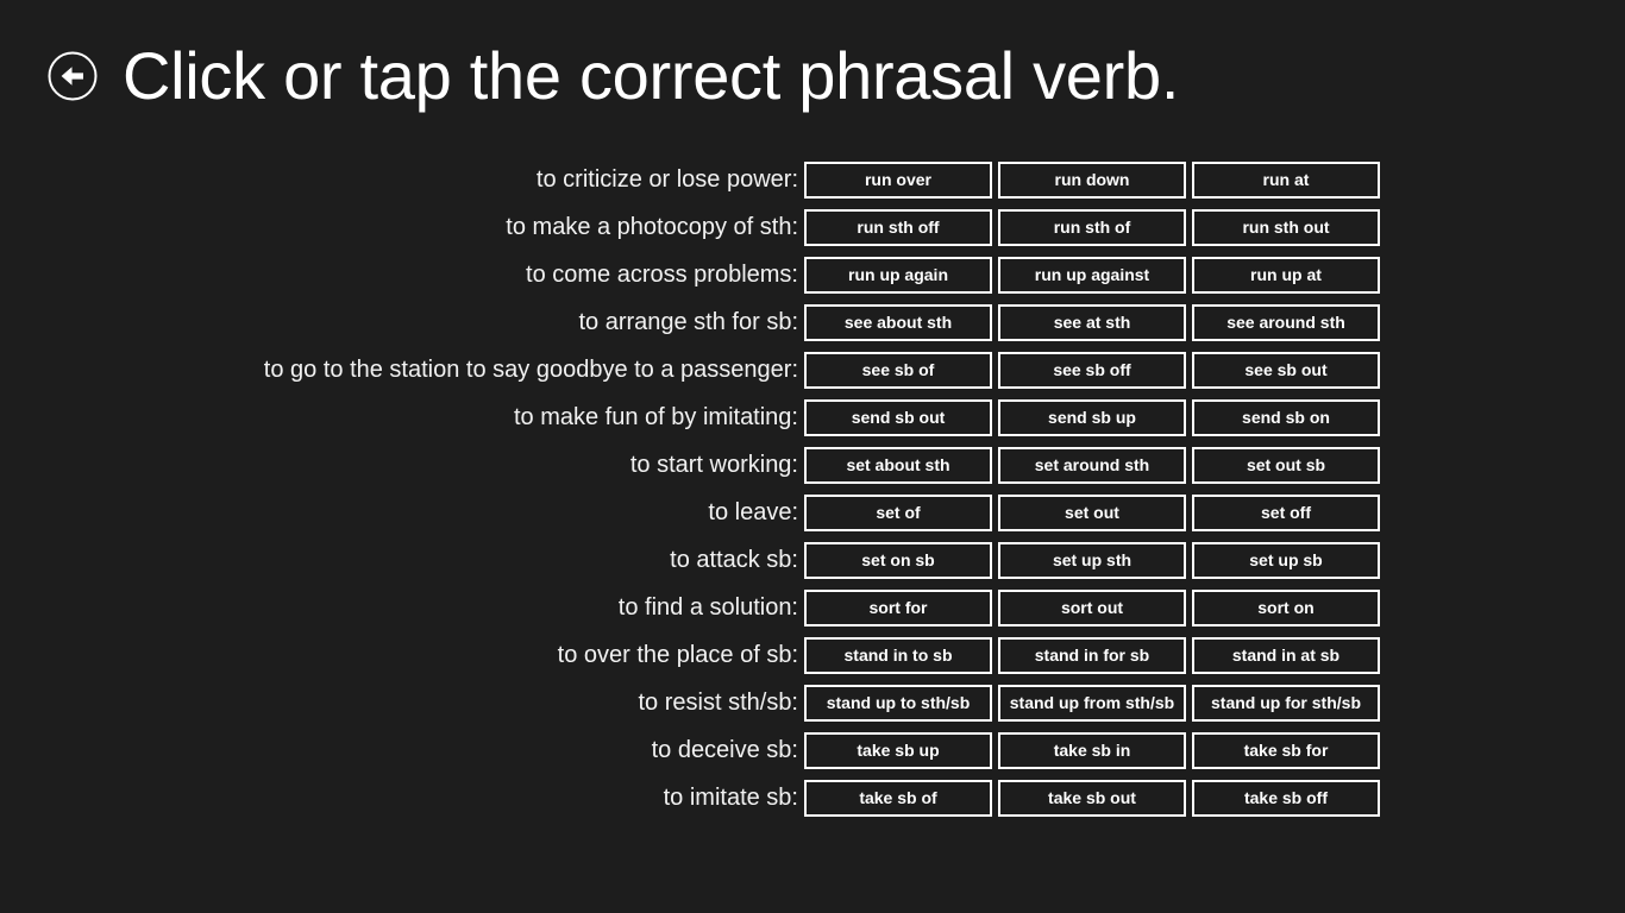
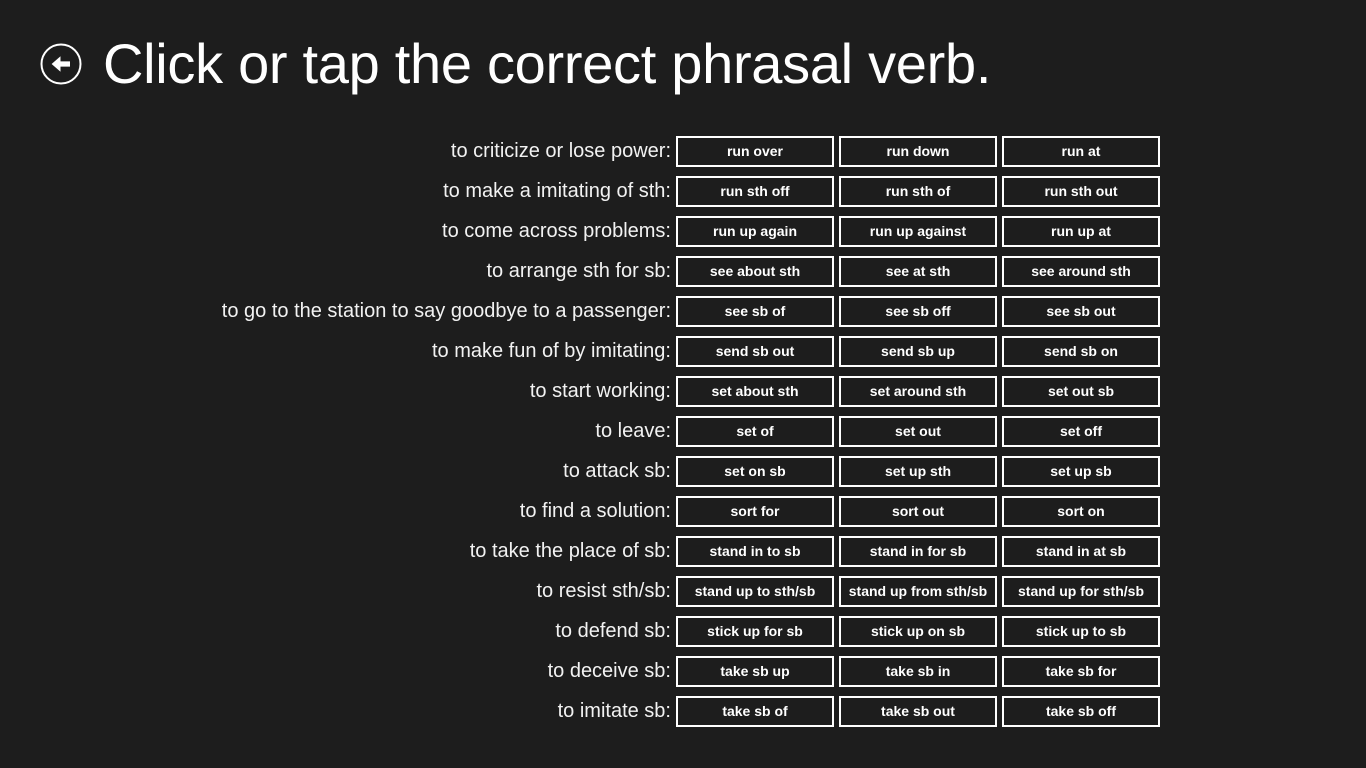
  Click or tap the correct phrasal verb.
  to criticize or lose power:
  run over
  run down
  run at
- to make a photocopy of sth:
+ to make a imitating of sth:
  run sth off
  run sth of
  run sth out
  to come across problems:
  run up again
  run up against
  run up at
  to arrange sth for sb:
  see about sth
  see at sth
  see around sth
  to go to the station to say goodbye to a passenger:
  see sb of
  see sb off
  see sb out
  to make fun of by imitating:
  send sb out
  send sb up
  send sb on
  to start working:
  set about sth
  set around sth
  set out sb
  to leave:
  set of
  set out
  set off
  to attack sb:
  set on sb
  set up sth
  set up sb
  to find a solution:
  sort for
  sort out
  sort on
- to over the place of sb:
+ to take the place of sb:
  stand in to sb
  stand in for sb
  stand in at sb
  to resist sth/sb:
  stand up to sth/sb
  stand up from sth/sb
  stand up for sth/sb
+ to defend sb:
+ stick up for sb
+ stick up on sb
+ stick up to sb
  to deceive sb:
  take sb up
  take sb in
  take sb for
  to imitate sb:
  take sb of
  take sb out
  take sb off
